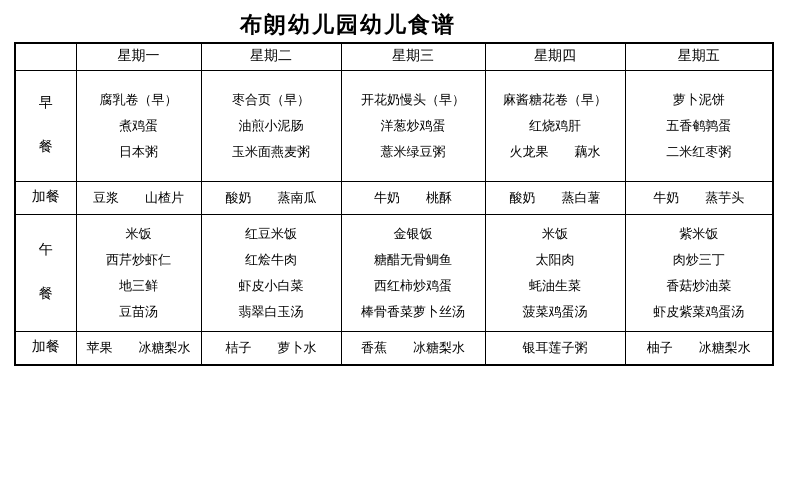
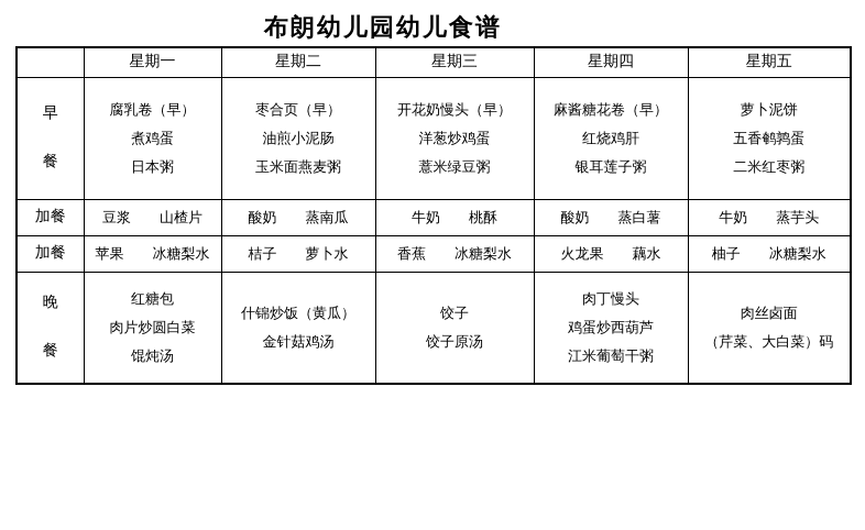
  布朗幼儿园幼儿食谱
  	星期一	星期二	星期三	星期四	星期五
- 早餐	腐乳卷（早） 煮鸡蛋 日本粥	枣合页（早） 油煎小泥肠 玉米面燕麦粥	开花奶慢头（早） 洋葱炒鸡蛋 薏米绿豆粥	麻酱糖花卷（早） 红烧鸡肝 火龙果 藕水	萝卜泥饼 五香鹌鹑蛋 二米红枣粥
+ 早餐	腐乳卷（早） 煮鸡蛋 日本粥	枣合页（早） 油煎小泥肠 玉米面燕麦粥	开花奶慢头（早） 洋葱炒鸡蛋 薏米绿豆粥	麻酱糖花卷（早） 红烧鸡肝 银耳莲子粥	萝卜泥饼 五香鹌鹑蛋 二米红枣粥
  加餐	豆浆 山楂片	酸奶 蒸南瓜	牛奶 桃酥	酸奶 蒸白薯	牛奶 蒸芋头
- 午餐	米饭 西芹炒虾仁 地三鲜 豆苗汤	红豆米饭 红烩牛肉 虾皮小白菜 翡翠白玉汤	金银饭 糖醋无骨鲷鱼 西红柿炒鸡蛋 棒骨香菜萝卜丝汤	米饭 太阳肉 蚝油生菜 菠菜鸡蛋汤	紫米饭 肉炒三丁 香菇炒油菜 虾皮紫菜鸡蛋汤
- 加餐	苹果 冰糖梨水	桔子 萝卜水	香蕉 冰糖梨水	银耳莲子粥	柚子 冰糖梨水
+ 加餐	苹果 冰糖梨水	桔子 萝卜水	香蕉 冰糖梨水	火龙果 藕水	柚子 冰糖梨水
+ 晚餐	红糖包 肉片炒圆白菜 馄炖汤	什锦炒饭（黄瓜） 金针菇鸡汤	饺子 饺子原汤	肉丁慢头 鸡蛋炒西葫芦 江米葡萄干粥	肉丝卤面 （芹菜、大白菜）码
